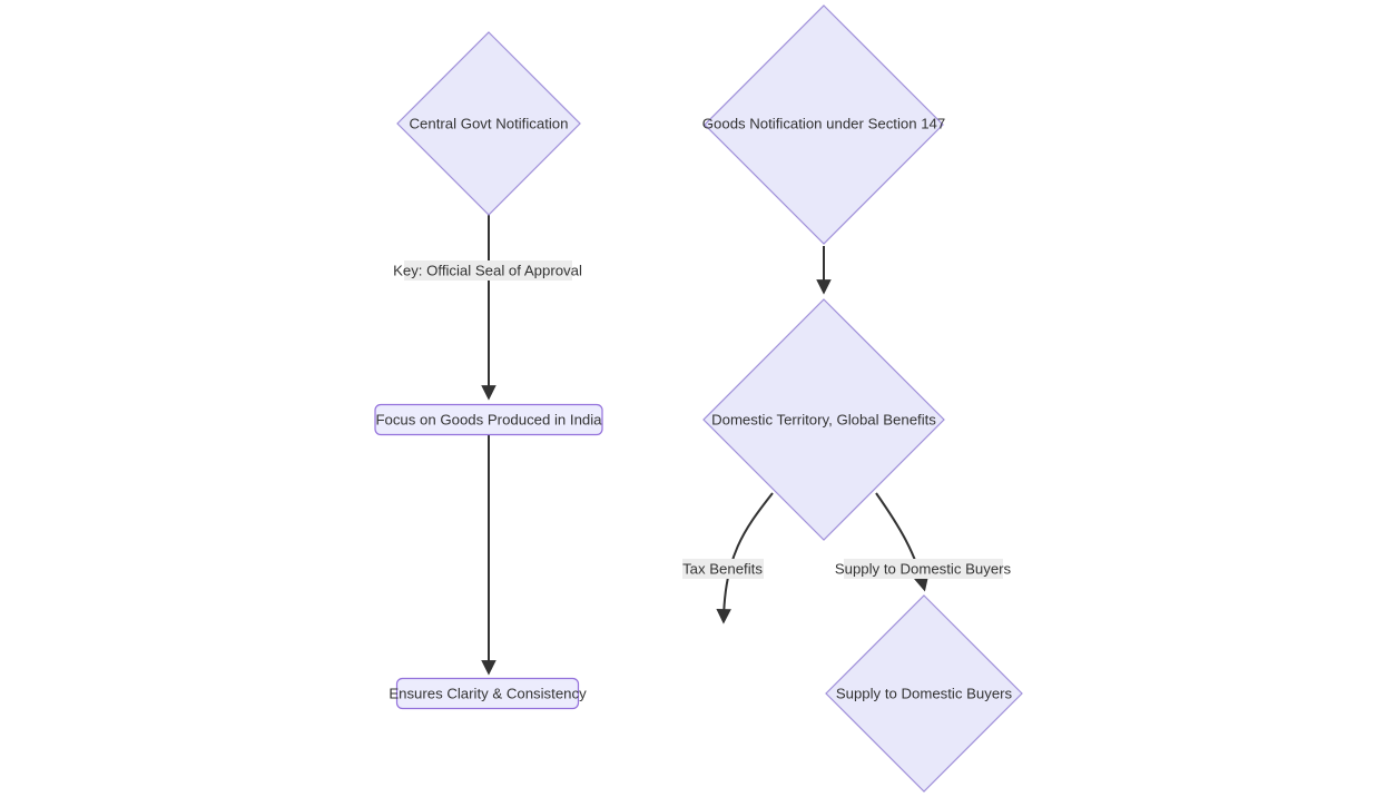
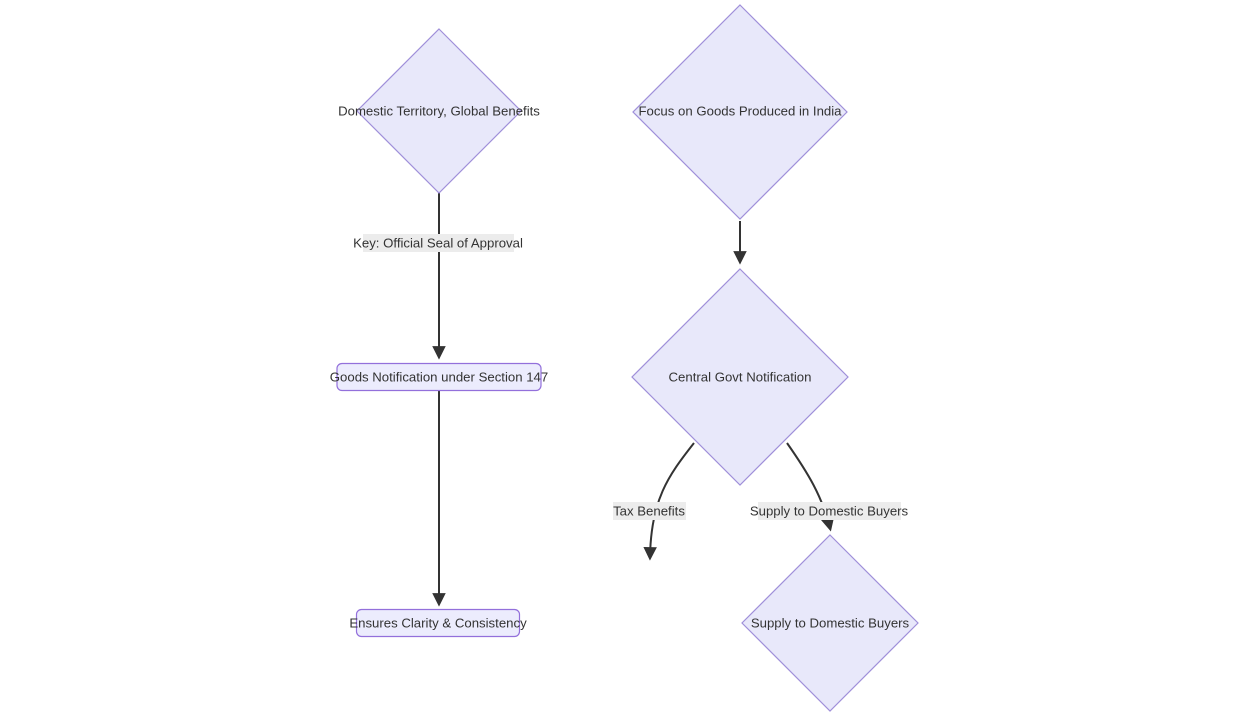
- Central Govt Notification
+ Domestic Territory, Global Benefits
- Focus on Goods Produced in India
+ Goods Notification under Section 147
  Ensures Clarity & Consistency
- Goods Notification under Section 147
+ Focus on Goods Produced in India
- Domestic Territory, Global Benefits
+ Central Govt Notification
  Supply to Domestic Buyers
  Key: Official Seal of Approval
  Tax Benefits
  Supply to Domestic Buyers
